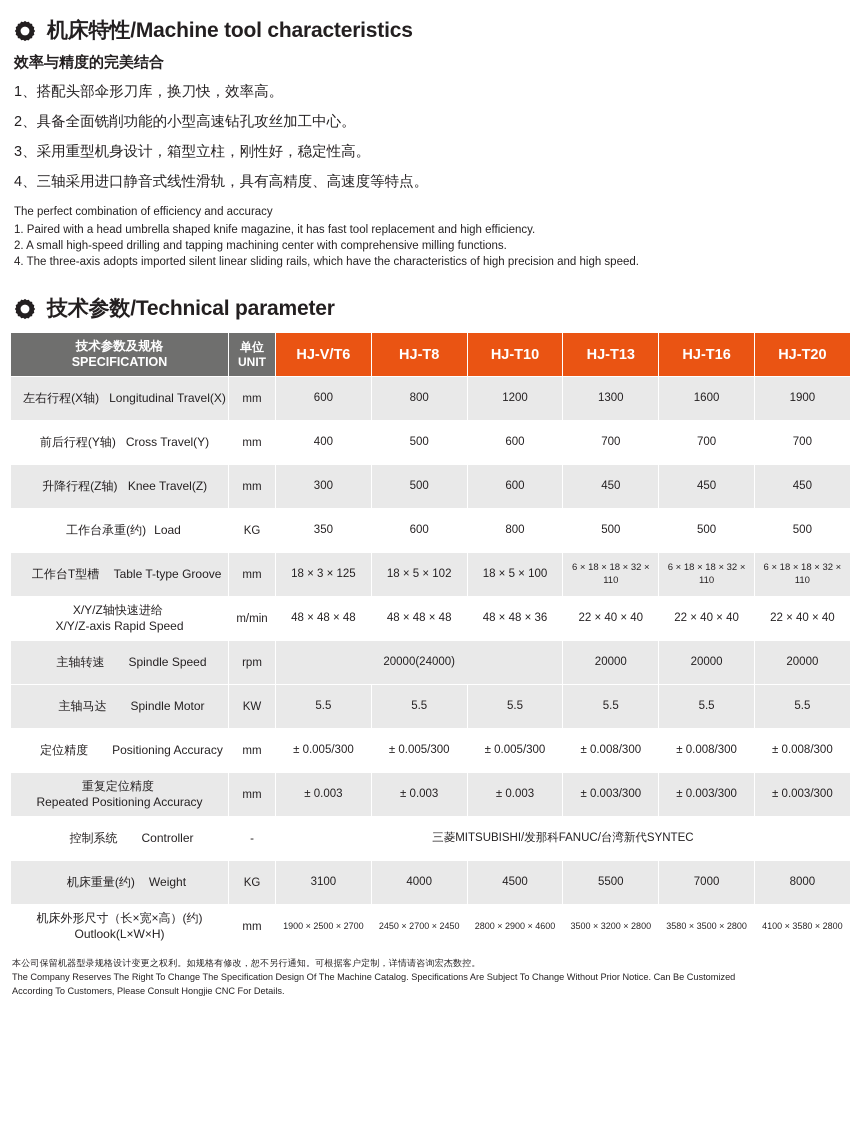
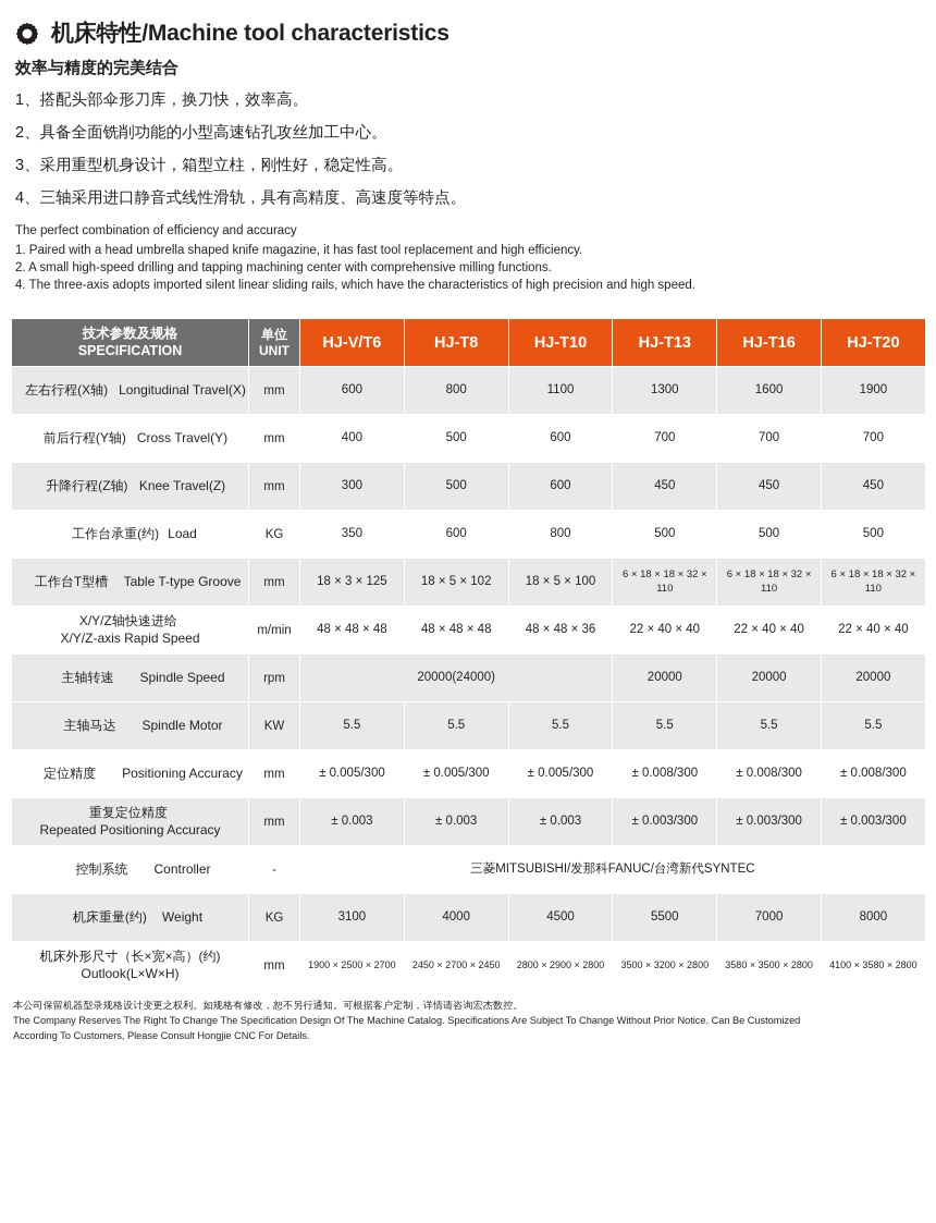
  机床特性/Machine tool characteristics
  效率与精度的完美结合
  1、搭配头部伞形刀库，换刀快，效率高。
  2、具备全面铣削功能的小型高速钻孔攻丝加工中心。
  3、采用重型机身设计，箱型立柱，刚性好，稳定性高。
  4、三轴采用进口静音式线性滑轨，具有高精度、高速度等特点。
  The perfect combination of efficiency and accuracy
  1. Paired with a head umbrella shaped knife magazine, it has fast tool replacement and high efficiency.
  2. A small high-speed drilling and tapping machining center with comprehensive milling functions.
  4. The three-axis adopts imported silent linear sliding rails, which have the characteristics of high precision and high speed.
- 技术参数/Technical parameter
  技术参数及规格 SPECIFICATION	单位 UNIT	HJ-V/T6	HJ-T8	HJ-T10	HJ-T13	HJ-T16	HJ-T20
- 左右行程(X轴) Longitudinal Travel(X)	mm	600	800	1200	1300	1600	1900
+ 左右行程(X轴) Longitudinal Travel(X)	mm	600	800	1100	1300	1600	1900
  前后行程(Y轴) Cross Travel(Y)	mm	400	500	600	700	700	700
  升降行程(Z轴) Knee Travel(Z)	mm	300	500	600	450	450	450
  工作台承重(约) Load	KG	350	600	800	500	500	500
  工作台T型槽 Table T-type Groove	mm	18 × 3 × 125	18 × 5 × 102	18 × 5 × 100	6 × 18 × 18 × 32 × 110	6 × 18 × 18 × 32 × 110	6 × 18 × 18 × 32 × 110
  X/Y/Z轴快速进给 X/Y/Z-axis Rapid Speed	m/min	48 × 48 × 48	48 × 48 × 48	48 × 48 × 36	22 × 40 × 40	22 × 40 × 40	22 × 40 × 40
  主轴转速 Spindle Speed	rpm	20000(24000)	20000	20000	20000
  主轴马达 Spindle Motor	KW	5.5	5.5	5.5	5.5	5.5	5.5
  定位精度 Positioning Accuracy	mm	± 0.005/300	± 0.005/300	± 0.005/300	± 0.008/300	± 0.008/300	± 0.008/300
  重复定位精度 Repeated Positioning Accuracy	mm	± 0.003	± 0.003	± 0.003	± 0.003/300	± 0.003/300	± 0.003/300
  控制系统 Controller	-	三菱MITSUBISHI/发那科FANUC/台湾新代SYNTEC
  机床重量(约) Weight	KG	3100	4000	4500	5500	7000	8000
- 机床外形尺寸（长×宽×高）(约)Outlook(L×W×H)	mm	1900 × 2500 × 2700	2450 × 2700 × 2450	2800 × 2900 × 4600	3500 × 3200 × 2800	3580 × 3500 × 2800	4100 × 3580 × 2800
+ 机床外形尺寸（长×宽×高）(约)Outlook(L×W×H)	mm	1900 × 2500 × 2700	2450 × 2700 × 2450	2800 × 2900 × 2800	3500 × 3200 × 2800	3580 × 3500 × 2800	4100 × 3580 × 2800
  本公司保留机器型录规格设计变更之权利。如规格有修改，恕不另行通知。可根据客户定制，详情请咨询宏杰数控。
  The Company Reserves The Right To Change The Specification Design Of The Machine Catalog. Specifications Are Subject To Change Without Prior Notice. Can Be Customized
  According To Customers, Please Consult Hongjie CNC For Details.
